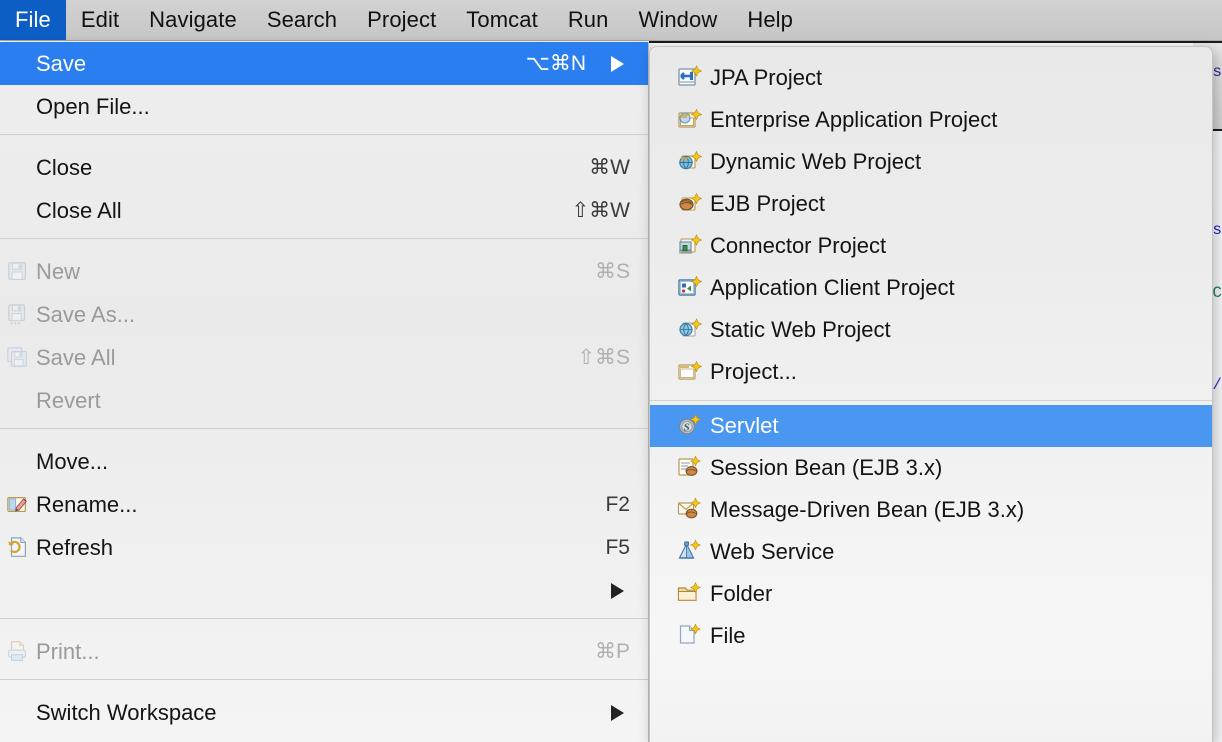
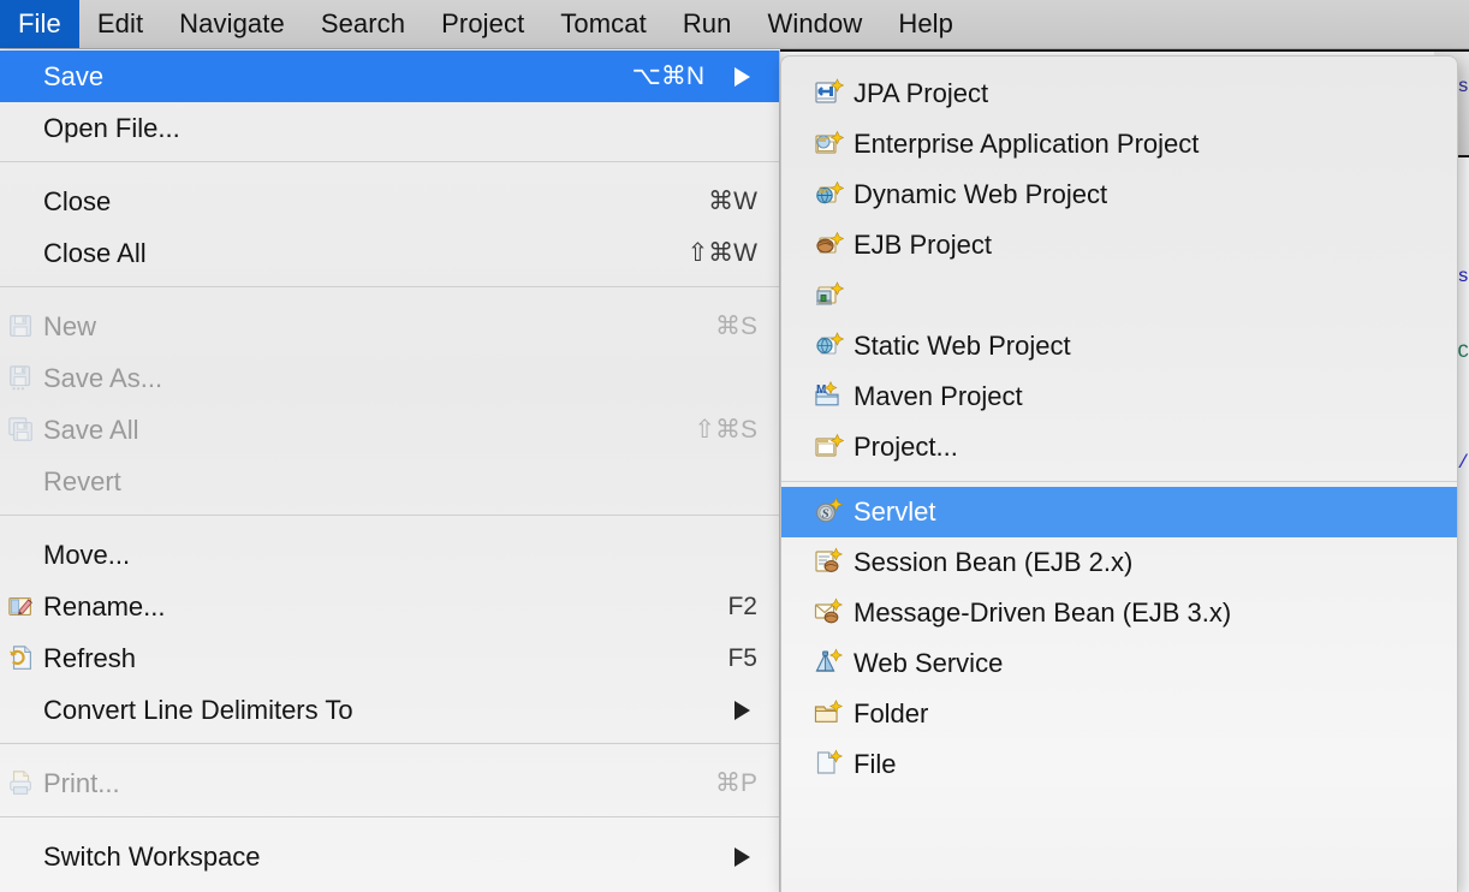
  s
  s
  C
  /
  File
  Edit
  Navigate
  Search
  Project
  Tomcat
  Run
  Window
  Help
  Save
  ⌥⌘N
  Open File...
  Close
  ⌘W
  Close All
  ⇧⌘W
  New
  ⌘S
  Save As...
  Save All
  ⇧⌘S
  Revert
  Move...
  Rename...
  F2
  Refresh
  F5
+ Convert Line Delimiters To
  Print...
  ⌘P
  Switch Workspace
  JPA Project
  Enterprise Application Project
  Dynamic Web Project
  EJB Project
- Connector Project
- Application Client Project
  Static Web Project
+ M
+ Maven Project
  Project...
  S
  Servlet
- Session Bean (EJB 3.x)
+ Session Bean (EJB 2.x)
  Message-Driven Bean (EJB 3.x)
  Web Service
  Folder
  File
